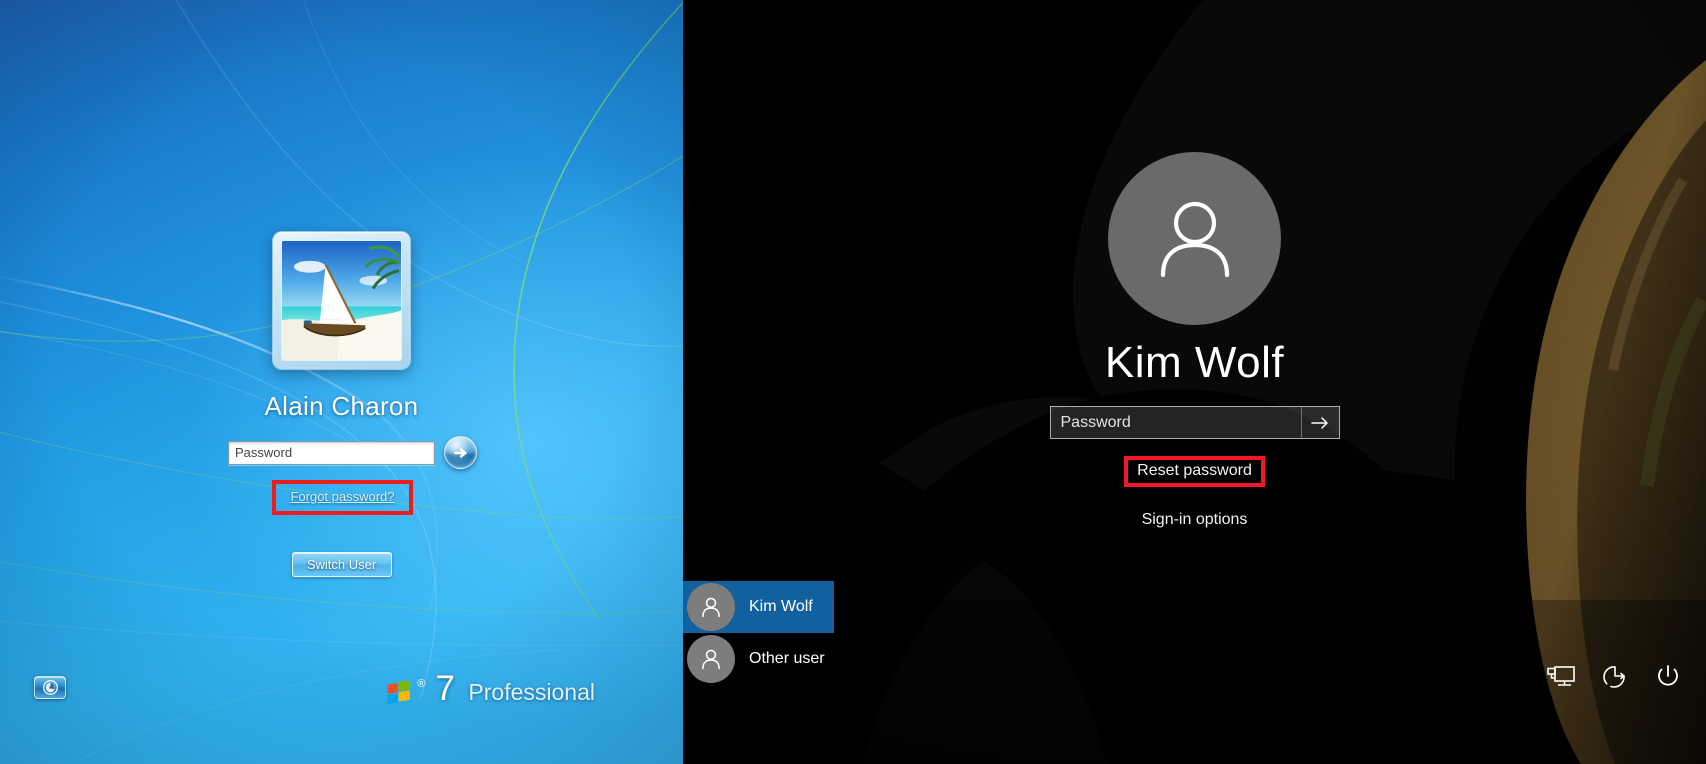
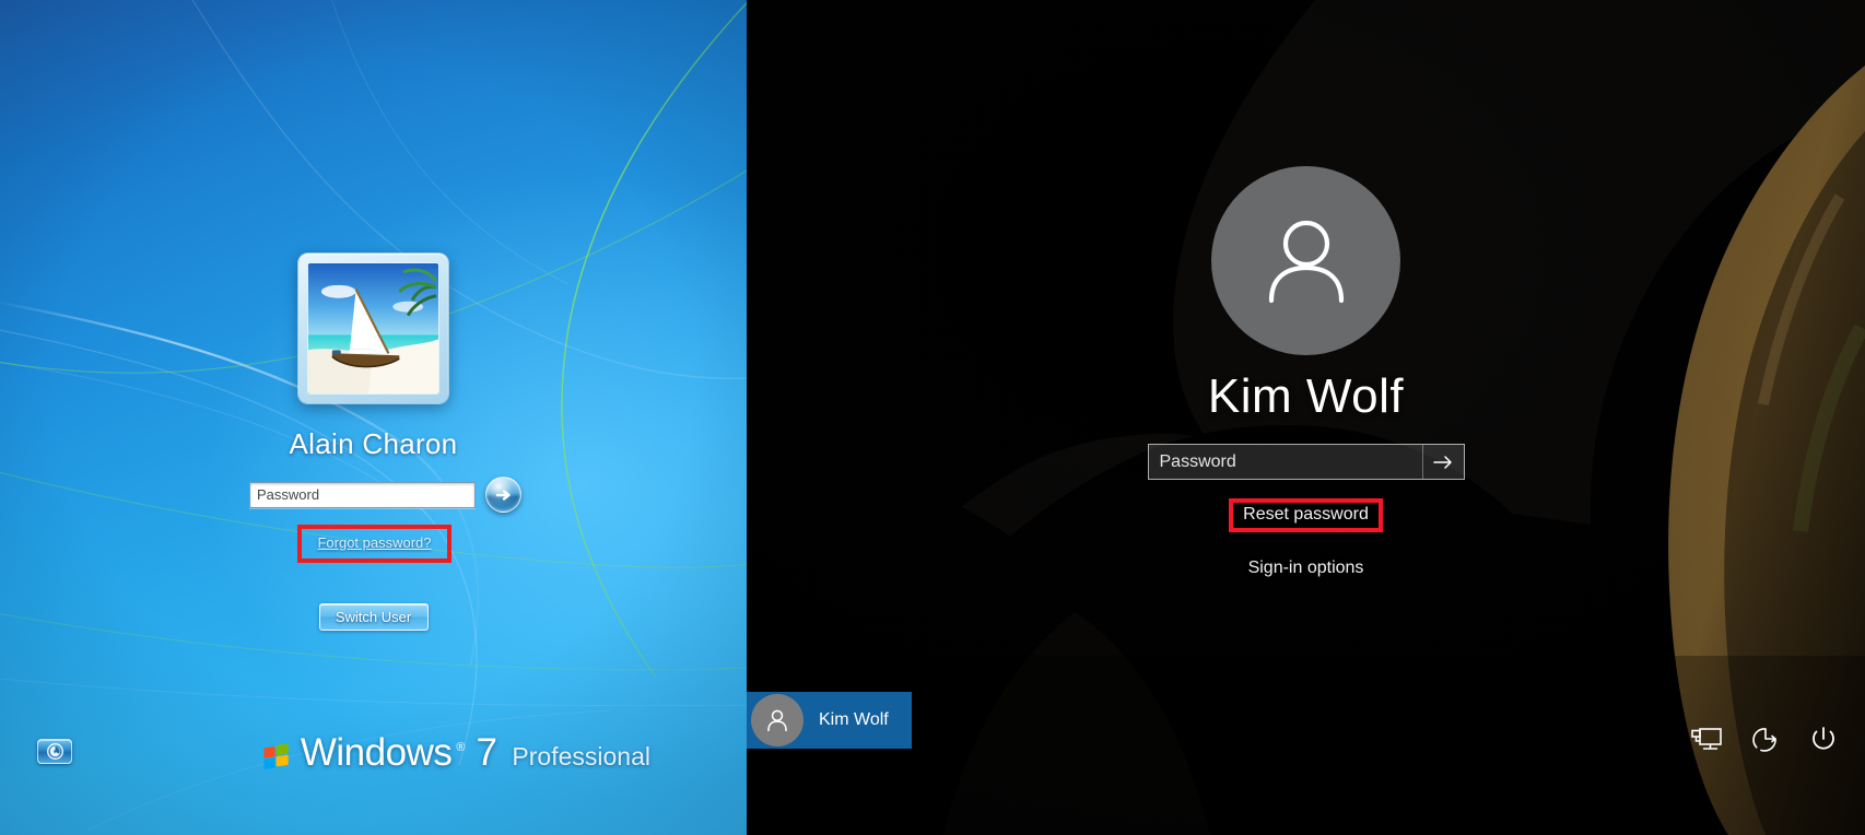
  Alain Charon
  Password
  Forgot password?
  Switch User
+ Windows
  ®
  7
  Professional
  Kim Wolf
  Password
  Reset password
  Sign-in options
  Kim Wolf
- Other user
